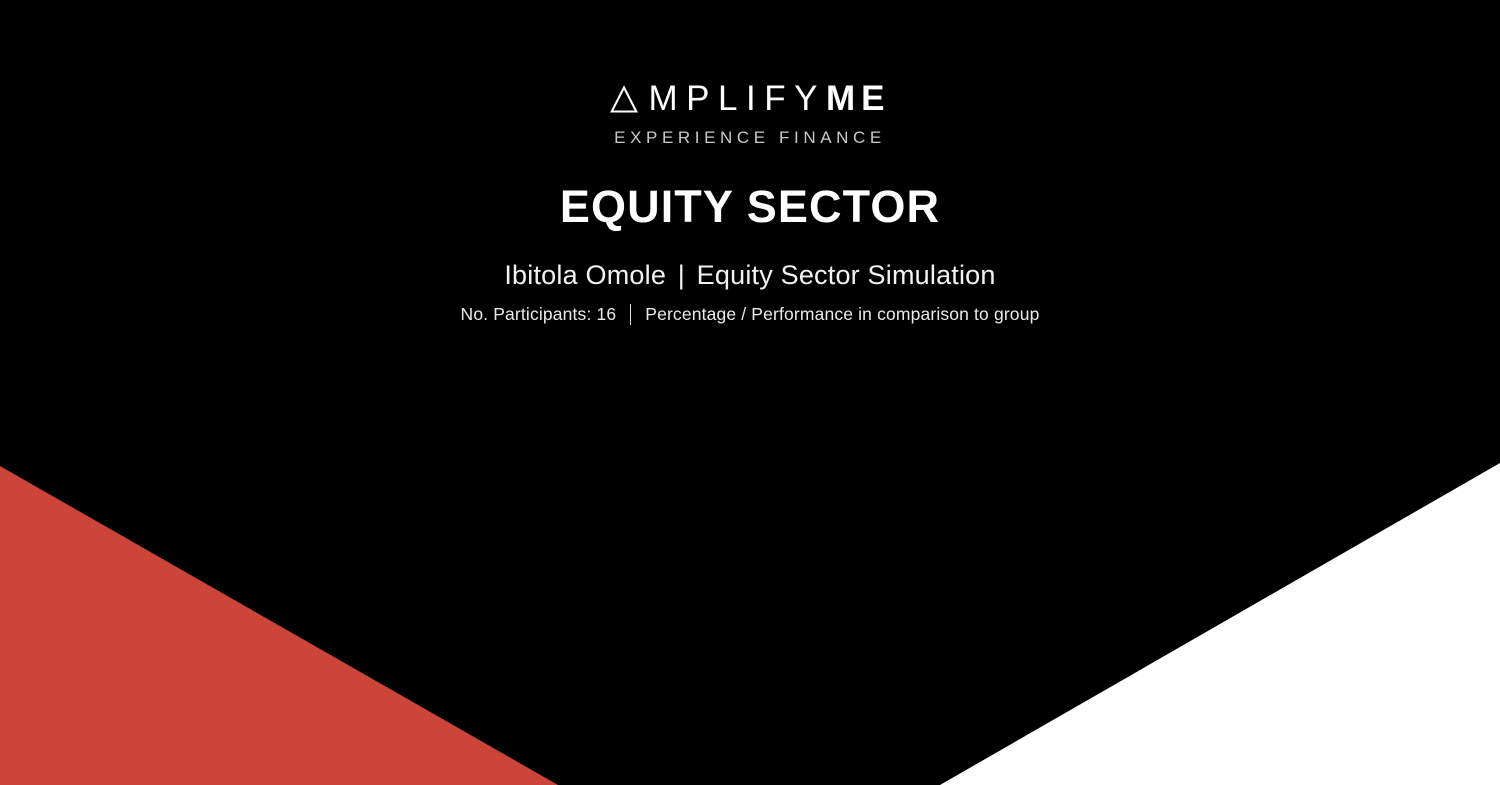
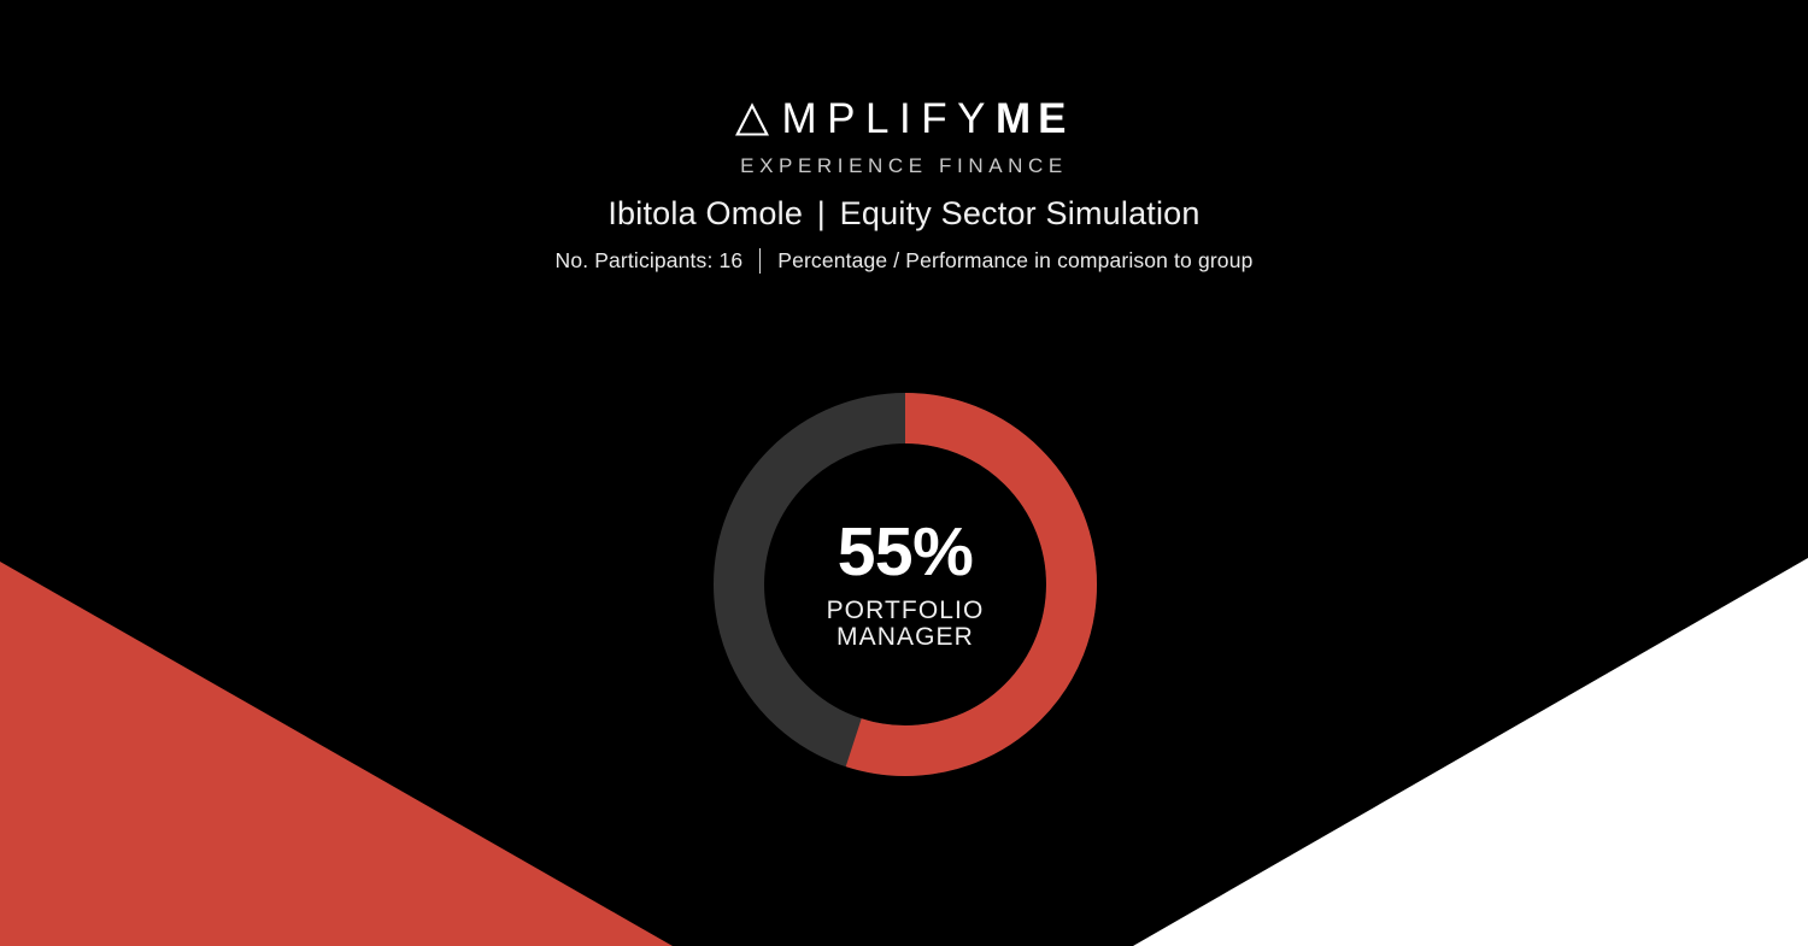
  MPLIFY
  ME
  EXPERIENCE FINANCE
- EQUITY SECTOR
  Ibitola Omole | Equity Sector Simulation
  No. Participants: 16
  Percentage / Performance in comparison to group
+ 55%
+ PORTFOLIO
+ MANAGER
